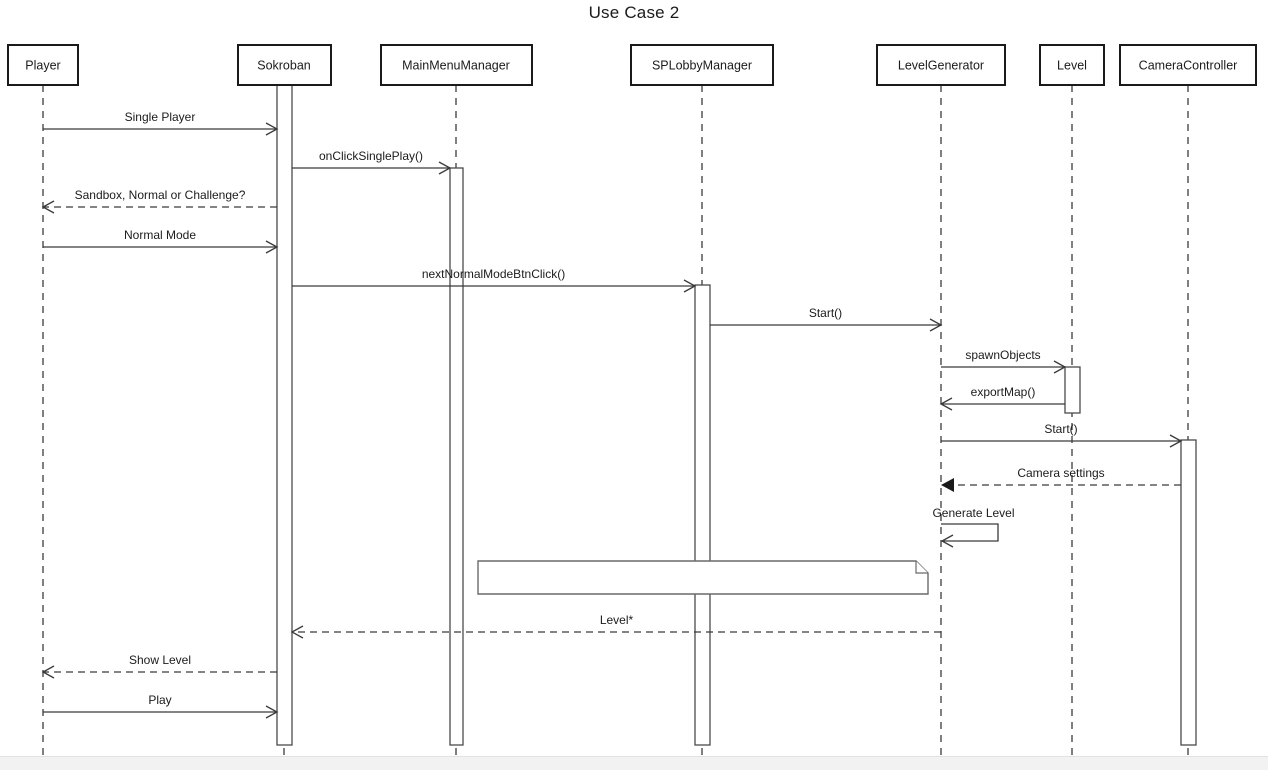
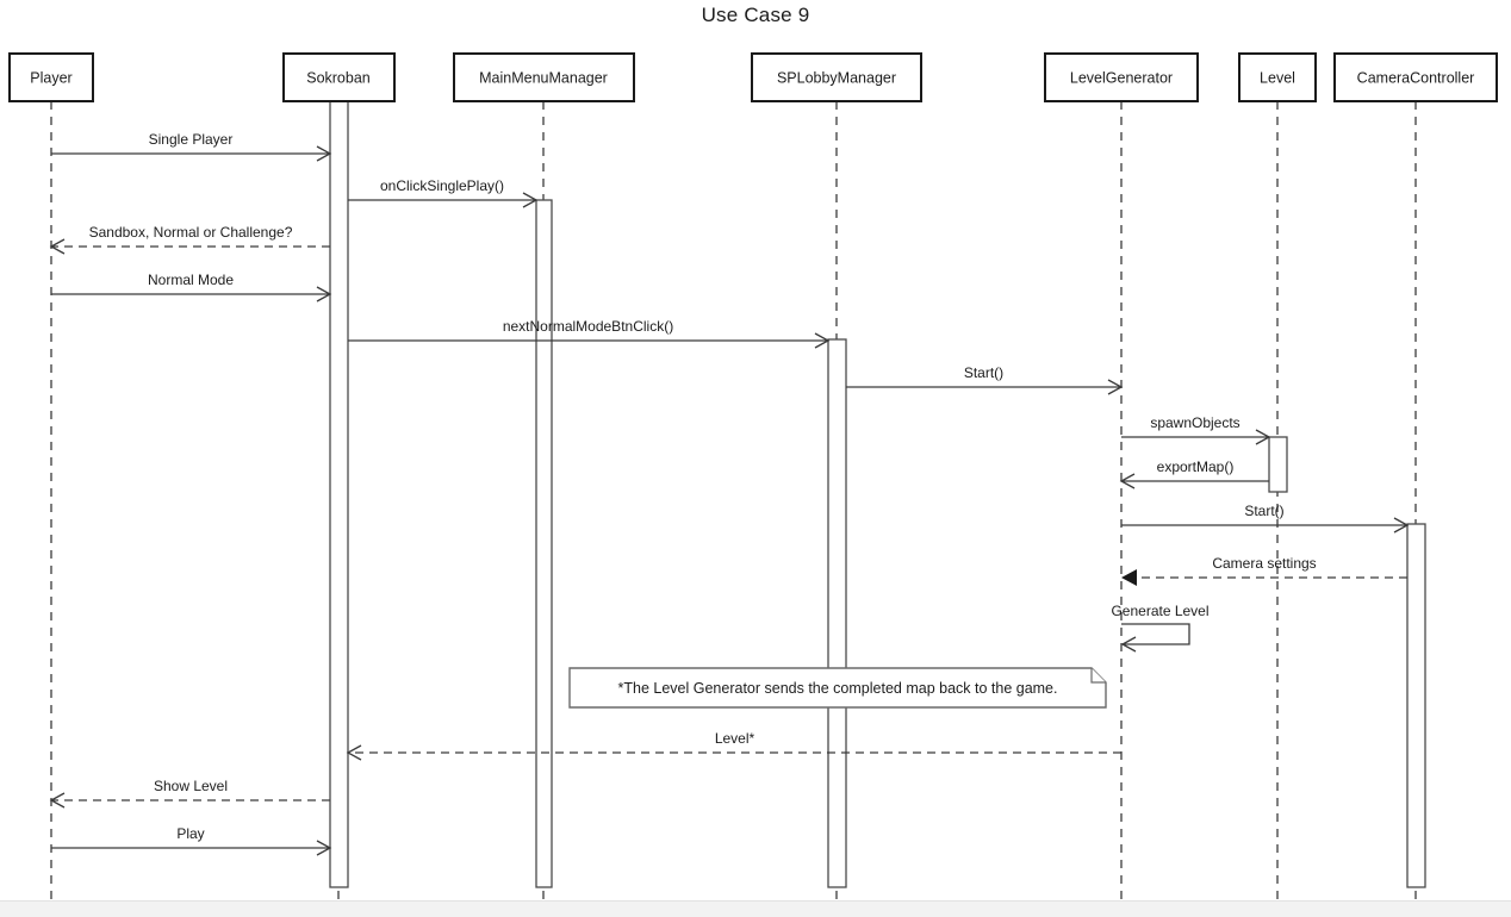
- Use Case 2
+ Use Case 9
  Single Player
  onClickSinglePlay()
  Sandbox, Normal or Challenge?
  Normal Mode
  nextNormalModeBtnClick()
  Start()
  spawnObjects
  exportMap()
  Start()
  Camera settings
  Generate Level
  Level*
  Show Level
  Play
+ *The Level Generator sends the completed map back to the game.
  Player
  Sokroban
  MainMenuManager
  SPLobbyManager
  LevelGenerator
  Level
  CameraController
